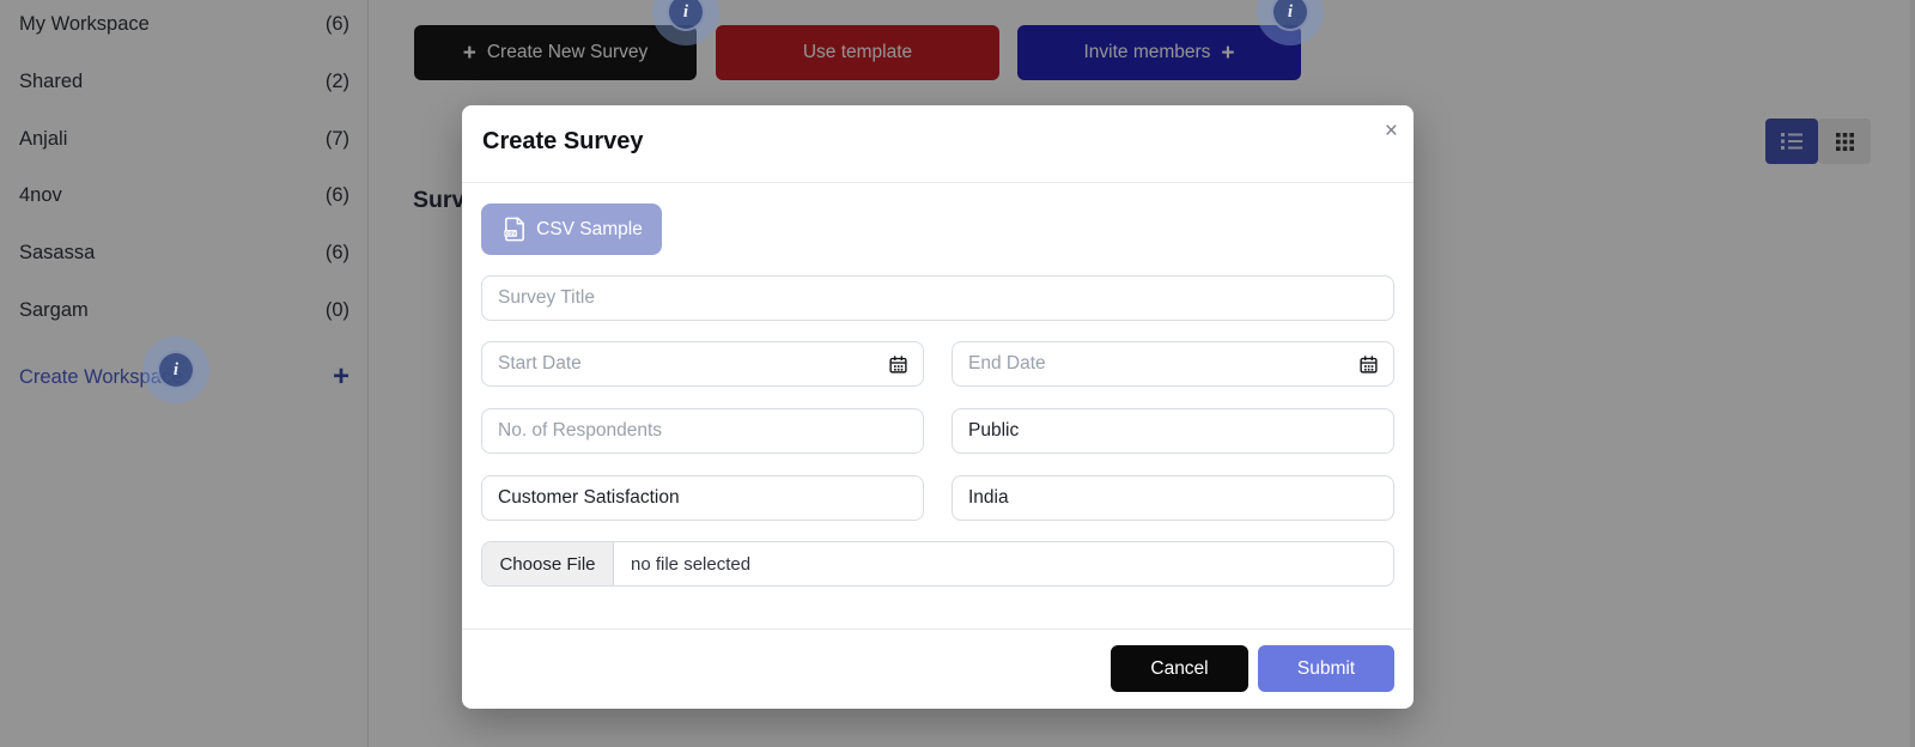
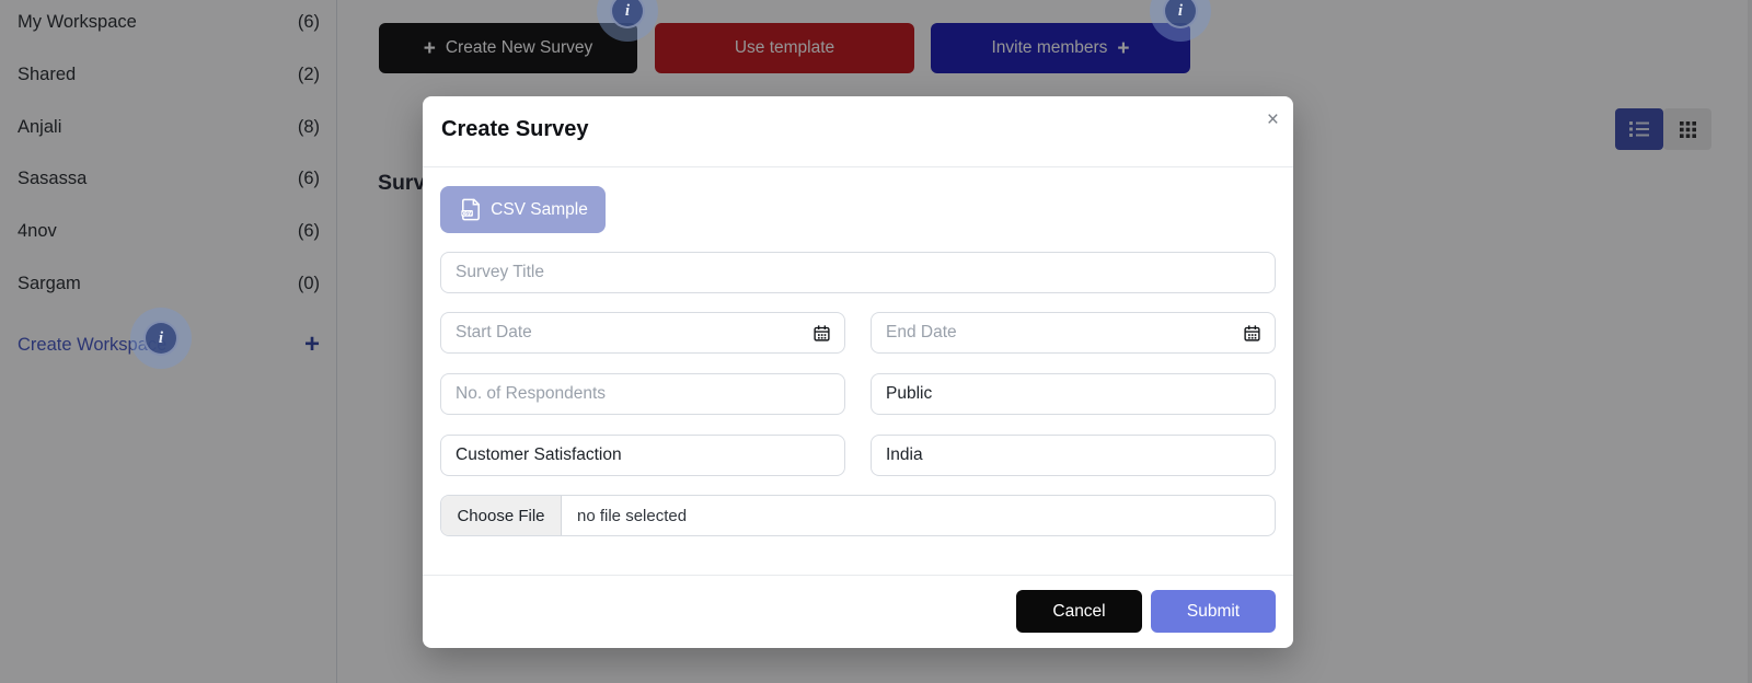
  My Workspace
  (6)
  Shared
  (2)
  Anjali
- (7)
+ (8)
- 4nov
+ Sasassa
  (6)
- Sasassa
+ 4nov
  (6)
  Sargam
  (0)
  Create Workspace
  +
  +
  Create New Survey
  Use template
  Invite members
  +
  i
  i
  i
  Create Survey
  ×
  CSV Sample
  Survey Title
  Start Date
  End Date
  No. of Respondents
  Public
  Customer Satisfaction
  India
  Choose File
  no file selected
  Cancel
  Submit
